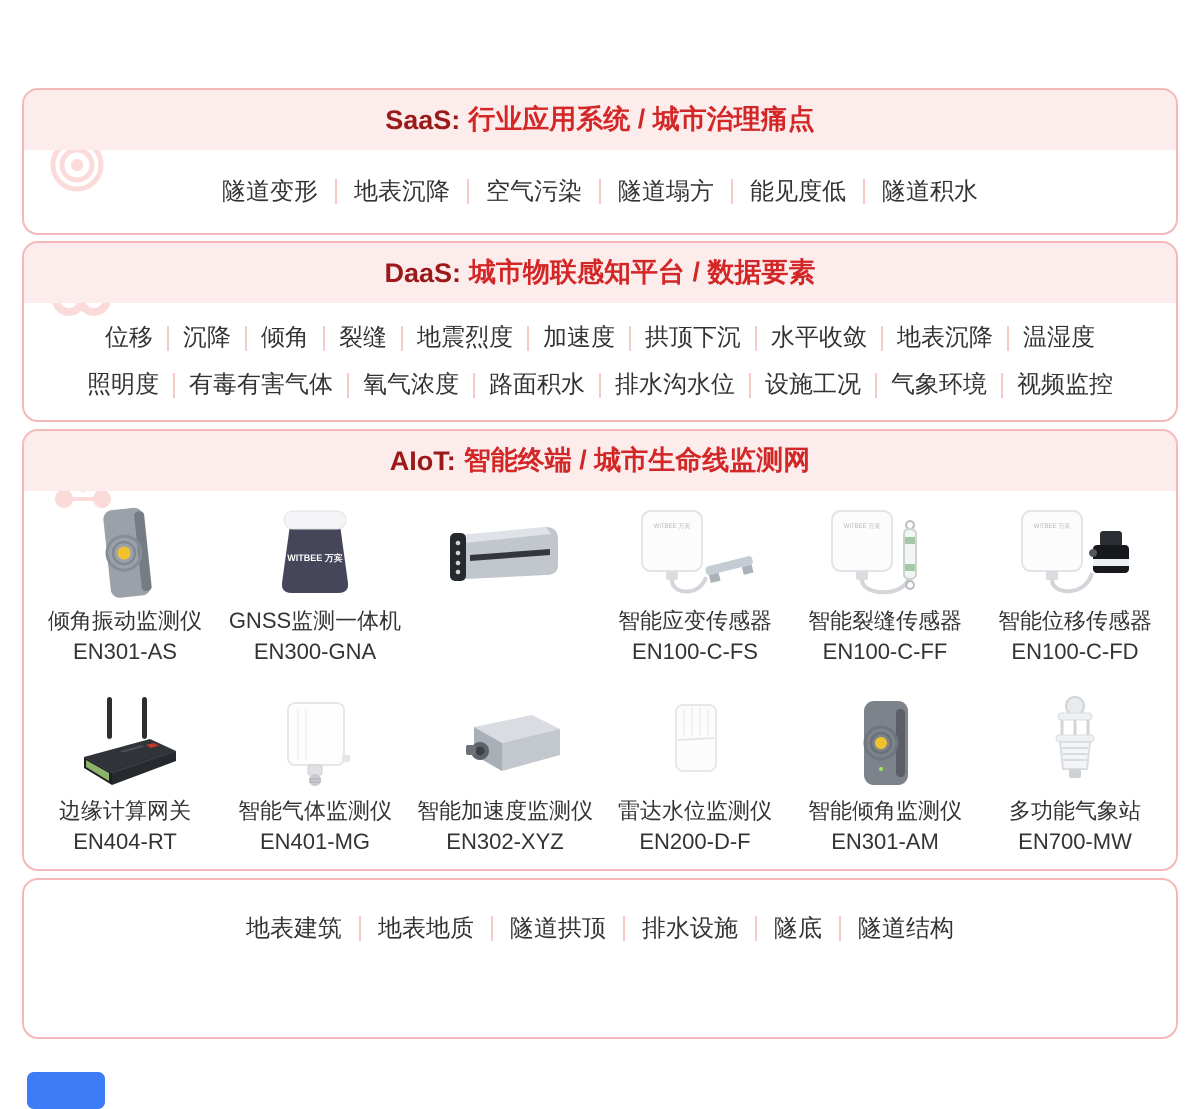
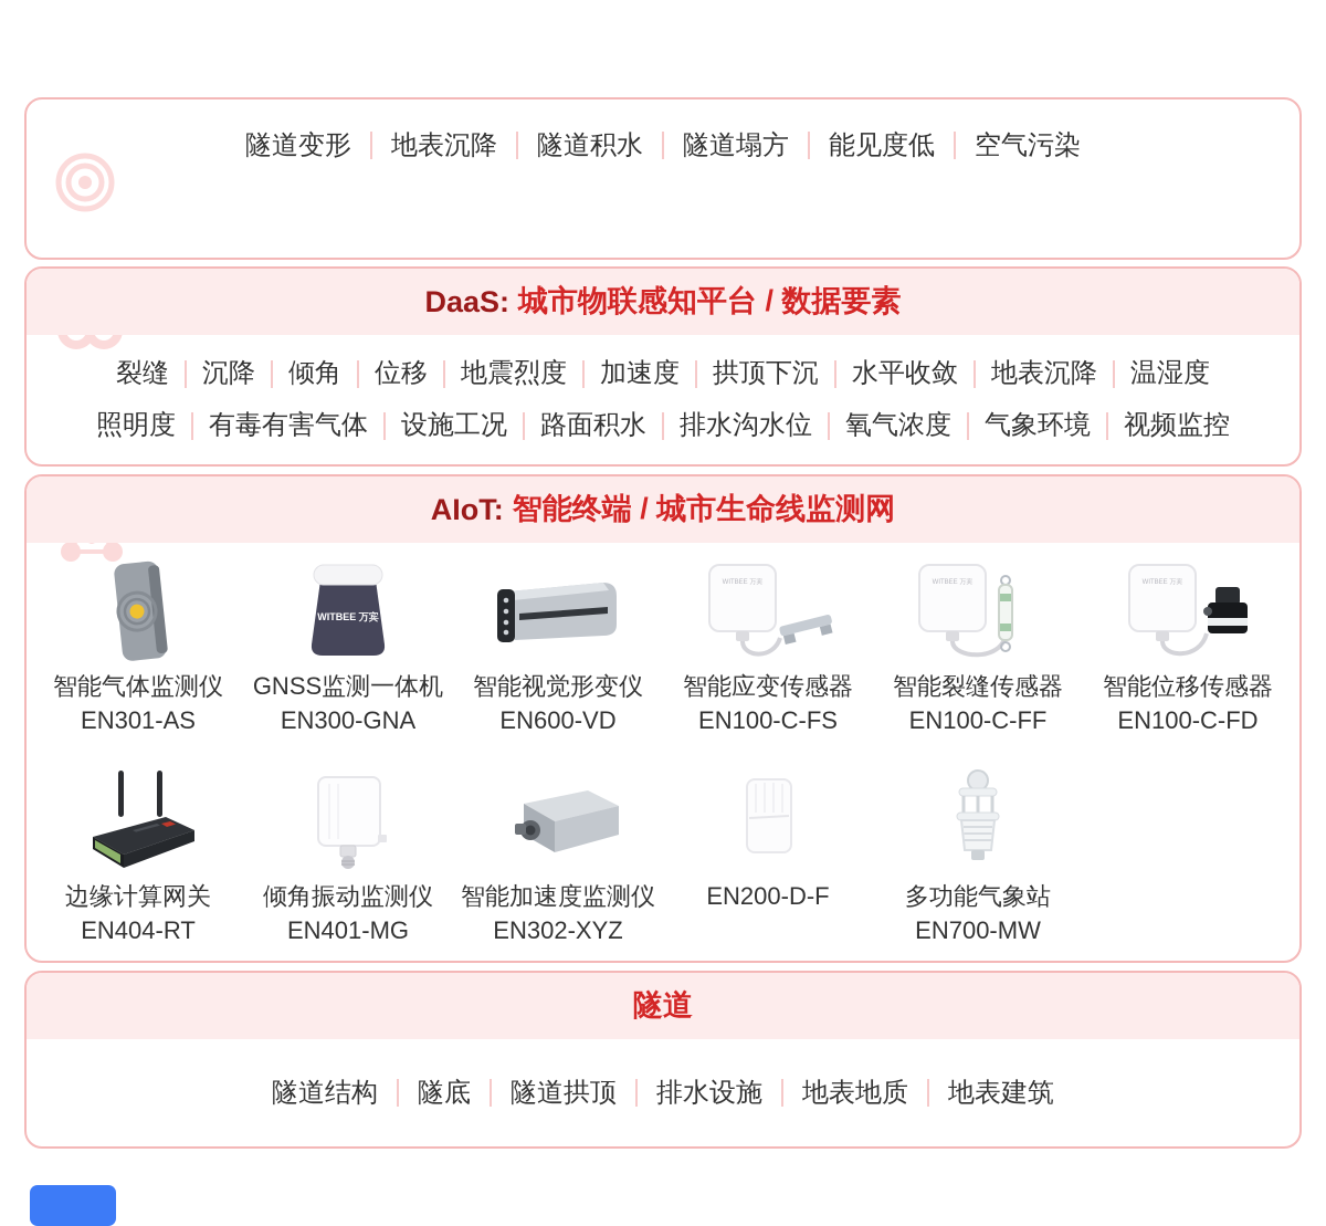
- SaaS:
- 行业应用系统 / 城市治理痛点
  隧道变形
  地表沉降
- 空气污染
+ 隧道积水
  隧道塌方
  能见度低
- 隧道积水
+ 空气污染
  DaaS:
  城市物联感知平台 / 数据要素
- 位移
+ 裂缝
  沉降
  倾角
- 裂缝
+ 位移
  地震烈度
  加速度
  拱顶下沉
  水平收敛
  地表沉降
  温湿度
  照明度
  有毒有害气体
- 氧气浓度
+ 设施工况
  路面积水
  排水沟水位
- 设施工况
+ 氧气浓度
  气象环境
  视频监控
  AIoT:
  智能终端 / 城市生命线监测网
- 倾角振动监测仪
+ 智能气体监测仪
  EN301-AS
  WITBEE 万宾
  GNSS监测一体机
  EN300-GNA
+ 智能视觉形变仪
+ EN600-VD
  智能应变传感器
  EN100-C-FS
  智能裂缝传感器
  EN100-C-FF
  智能位移传感器
  EN100-C-FD
  边缘计算网关
  EN404-RT
- 智能气体监测仪
+ 倾角振动监测仪
  EN401-MG
  智能加速度监测仪
  EN302-XYZ
- 雷达水位监测仪
  EN200-D-F
- 智能倾角监测仪
- EN301-AM
  多功能气象站
  EN700-MW
+ 隧道
- 地表建筑
+ 隧道结构
- 地表地质
+ 隧底
  隧道拱顶
  排水设施
- 隧底
+ 地表地质
- 隧道结构
+ 地表建筑
